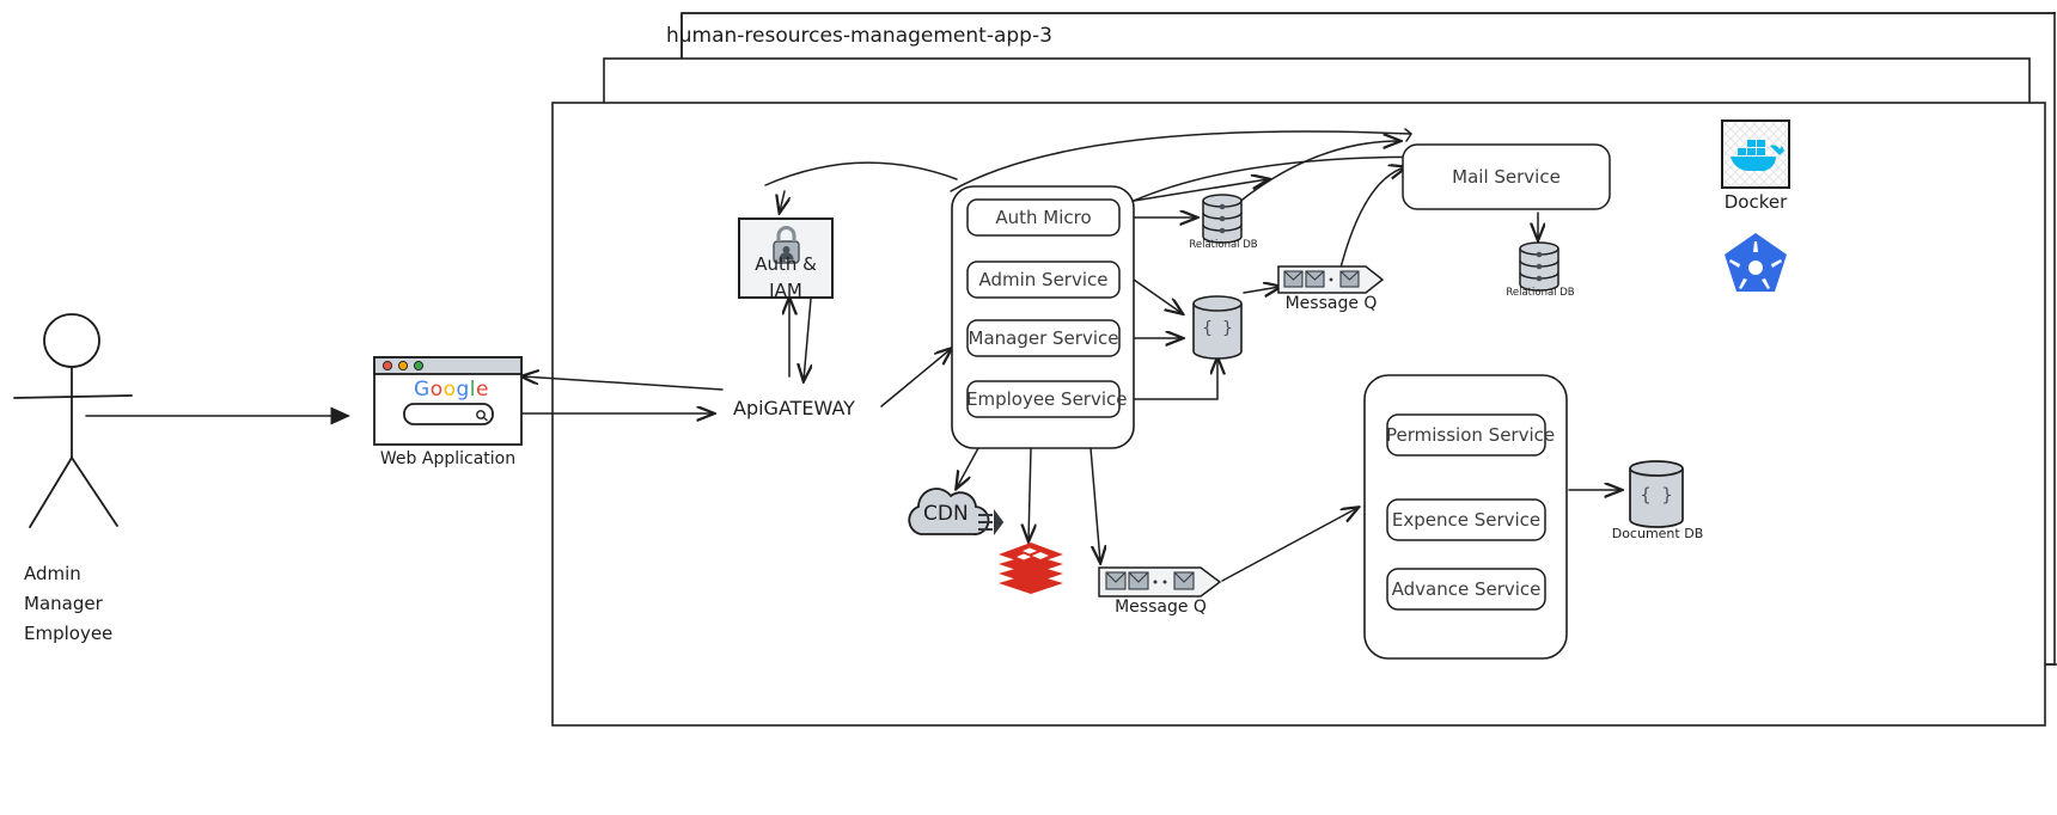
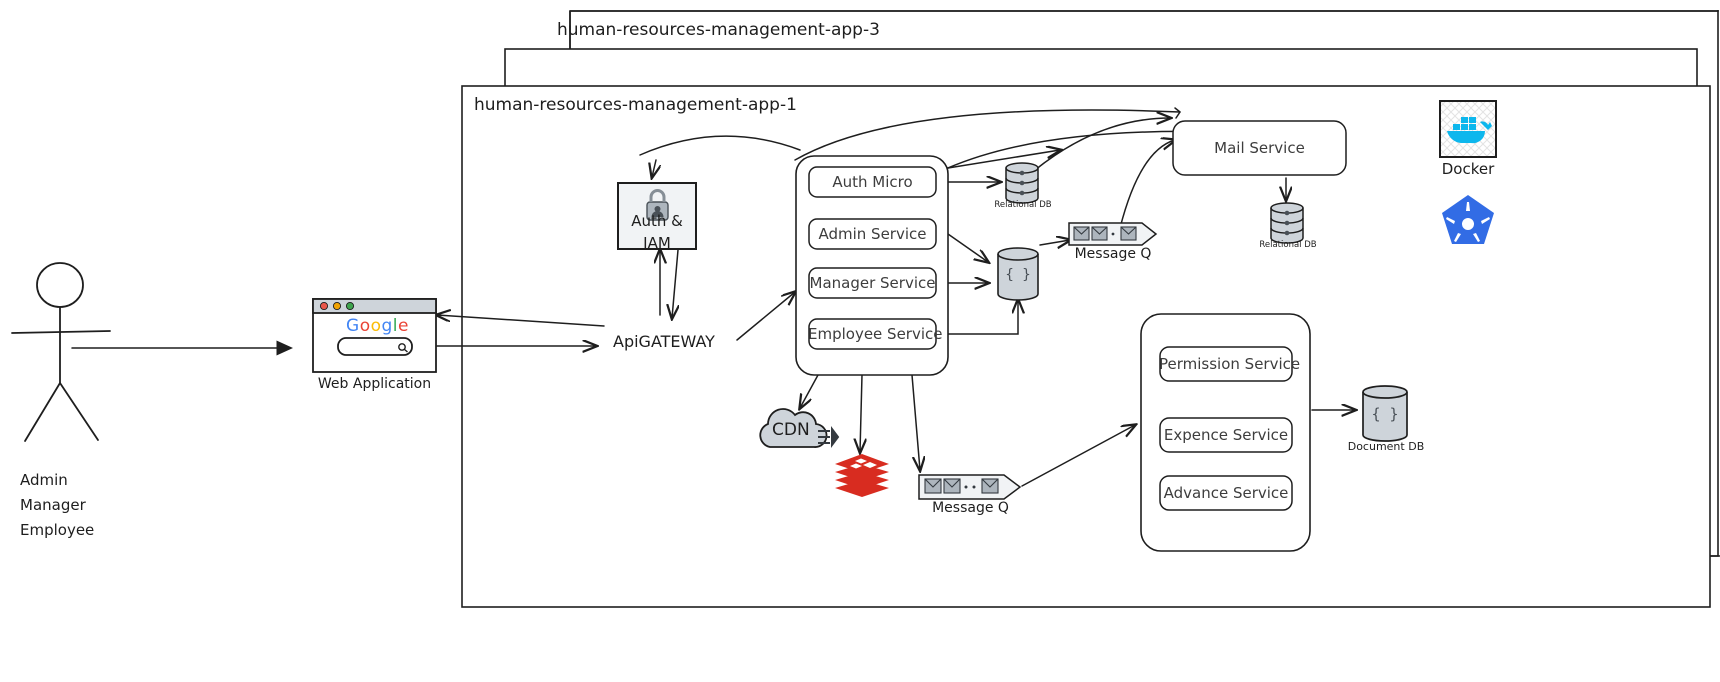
  human-resources-management-app-3
+ human-resources-management-app-1
  Admin
  Manager
  Employee
  Google
  Web Application
  ApiGATEWAY
  Auth &
  IAM
  Auth Micro
  Admin Service
  Manager Service
  Employee Service
  Relational DB
  { }
  Message Q
  Mail Service
  Relational DB
  CDN
  Message Q
  Permission Service
  Expence Service
  Advance Service
  { }
  Document DB
  Docker
